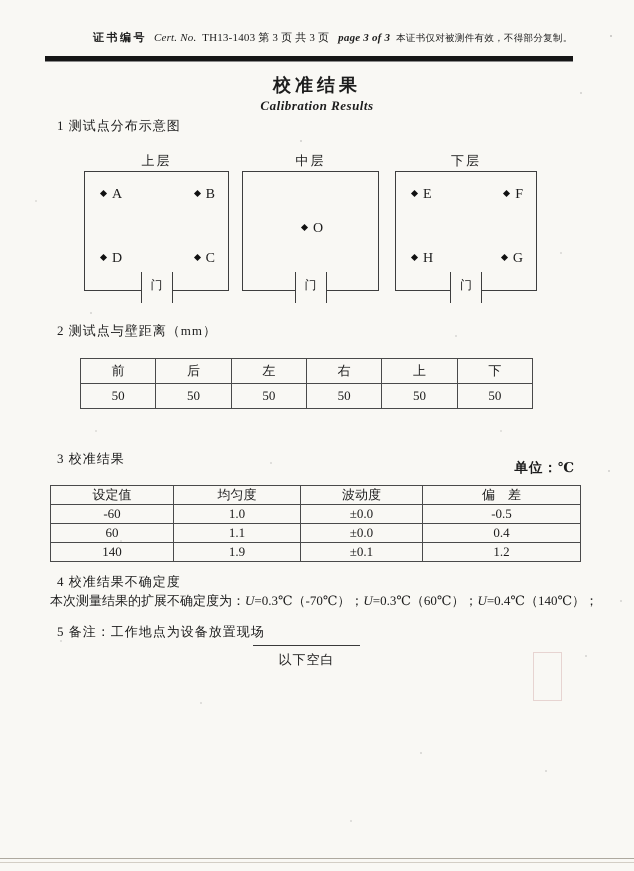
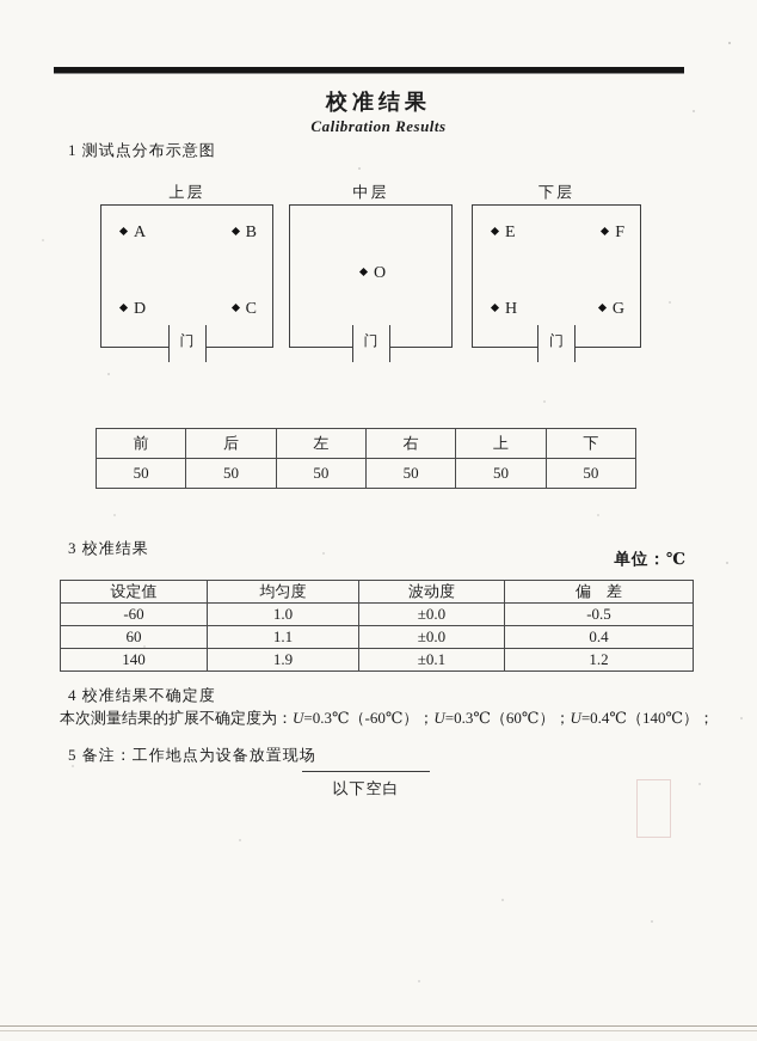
- 证书编号 Cert. No. TH13-1403 第 3 页 共 3 页 page 3 of 3 本证书仅对被测件有效，不得部分复制。
  校准结果
  Calibration Results
  1 测试点分布示意图
  上层
  A
  B
  D
  C
  门
  中层
  O
  门
  下层
  E
  F
  H
  G
  门
- 2 测试点与壁距离（mm）
  前	后	左	右	上	下
  50	50	50	50	50	50
  3 校准结果
  单位：℃
  设定值	均匀度	波动度	偏 差
  -60	1.0	±0.0	-0.5
  60	1.1	±0.0	0.4
  140	1.9	±0.1	1.2
  4 校准结果不确定度
- 本次测量结果的扩展不确定度为：U=0.3℃（-70℃）；U=0.3℃（60℃）；U=0.4℃（140℃）；
+ 本次测量结果的扩展不确定度为：U=0.3℃（-60℃）；U=0.3℃（60℃）；U=0.4℃（140℃）；
  5 备注：工作地点为设备放置现场
  以下空白
